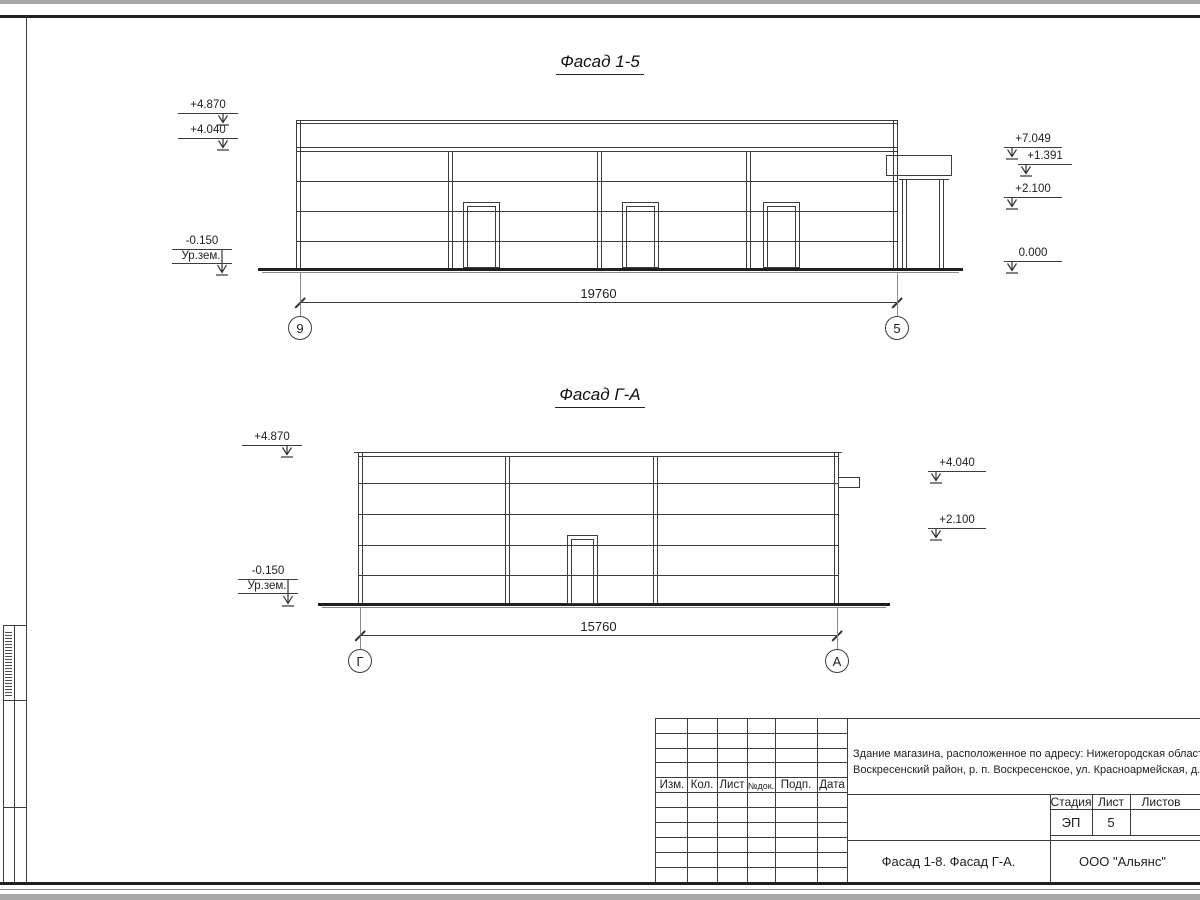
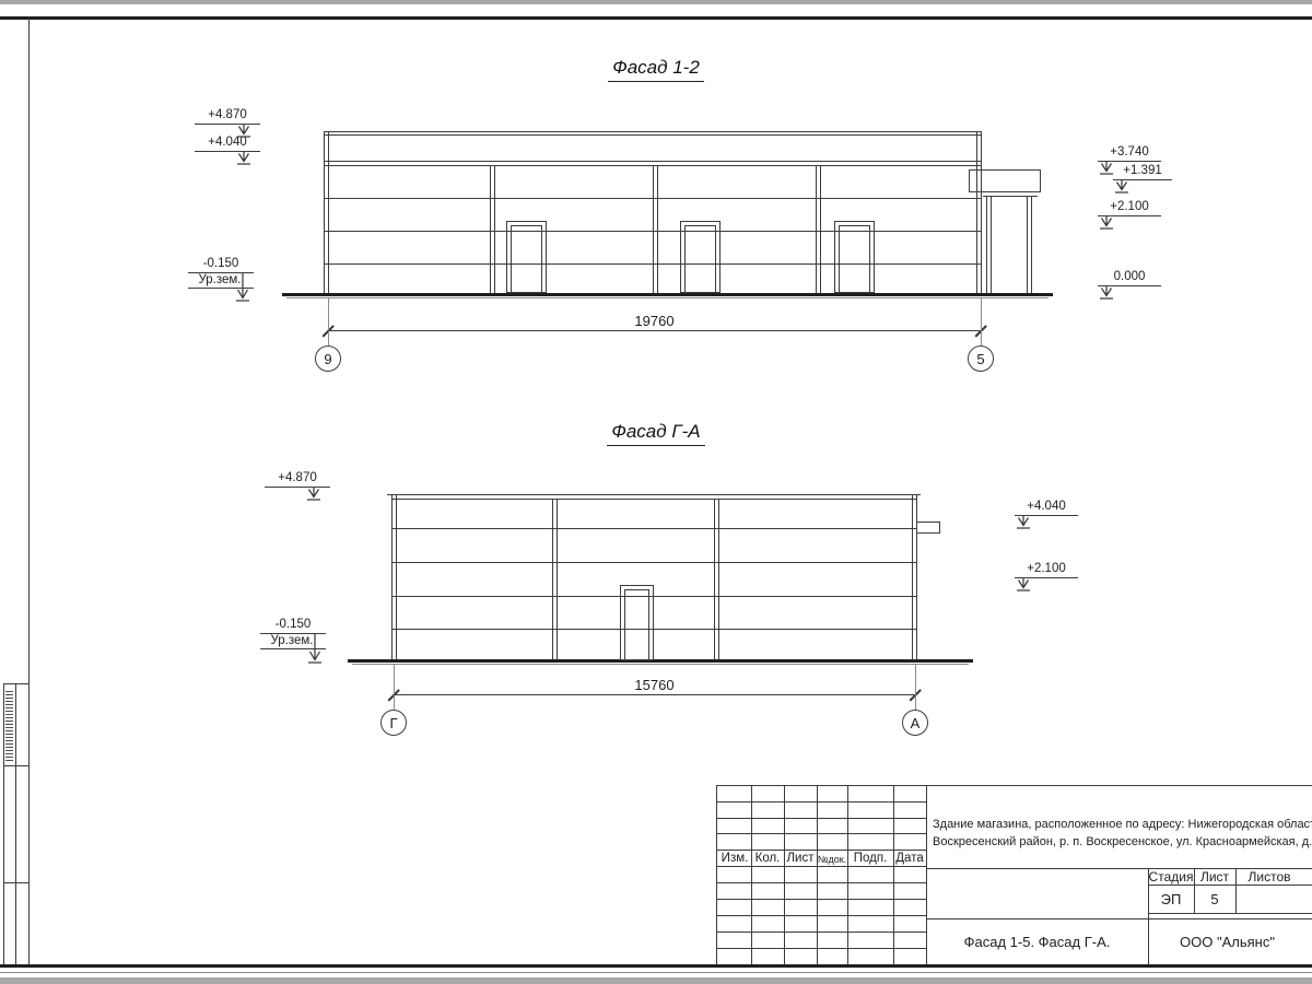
- Фасад 1-5
+ Фасад 1-2
  +4.870
  +4.040
  -0.150
  Ур.зем.
- +7.049
+ +3.740
  +1.391
  +2.100
  0.000
  19760
  9
  5
  Фасад Г-А
  +4.870
  -0.150
  Ур.зем.
  +4.040
  +2.100
  15760
  Г
  А
  Изм.
  Кол.
  Лист
  №док.
  Подп.
  Дата
  Здание магазина, расположенное по адресу: Нижегородская облас
  Воскресенский район, р. п. Воскресенское, ул. Красноармейская, д.
  Стадия
  Лист
  Листов
  ЭП
  5
- Фасад 1-8. Фасад Г-А.
+ Фасад 1-5. Фасад Г-А.
  ООО "Альянс"
